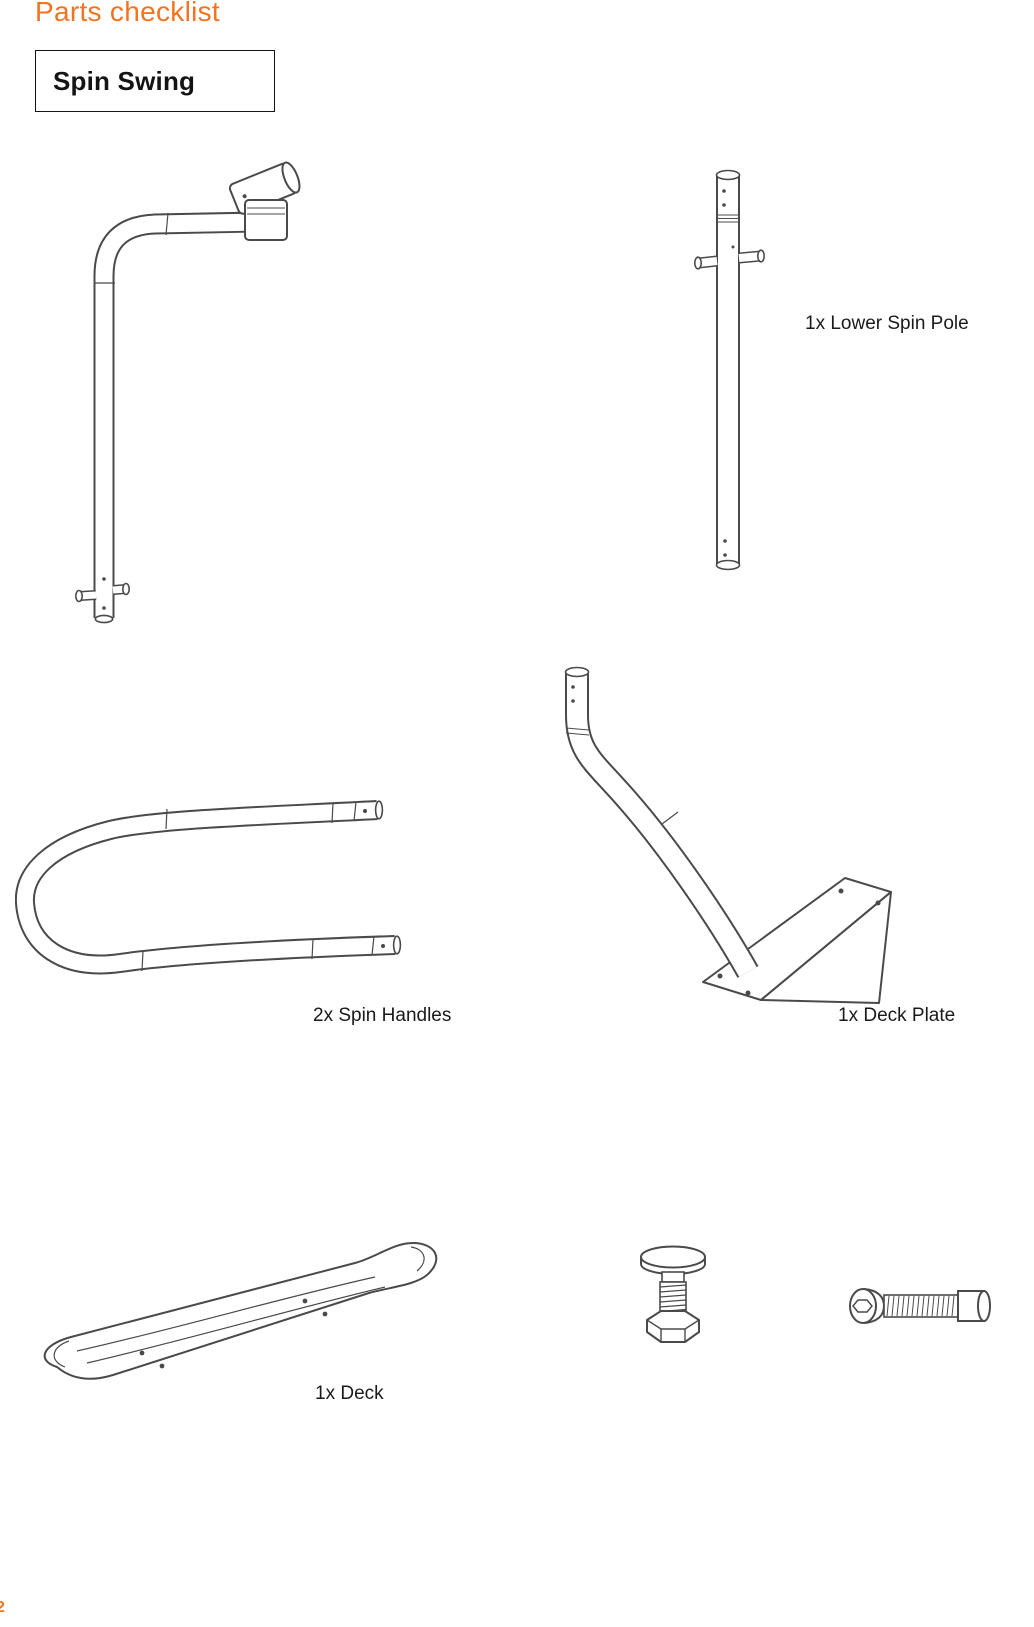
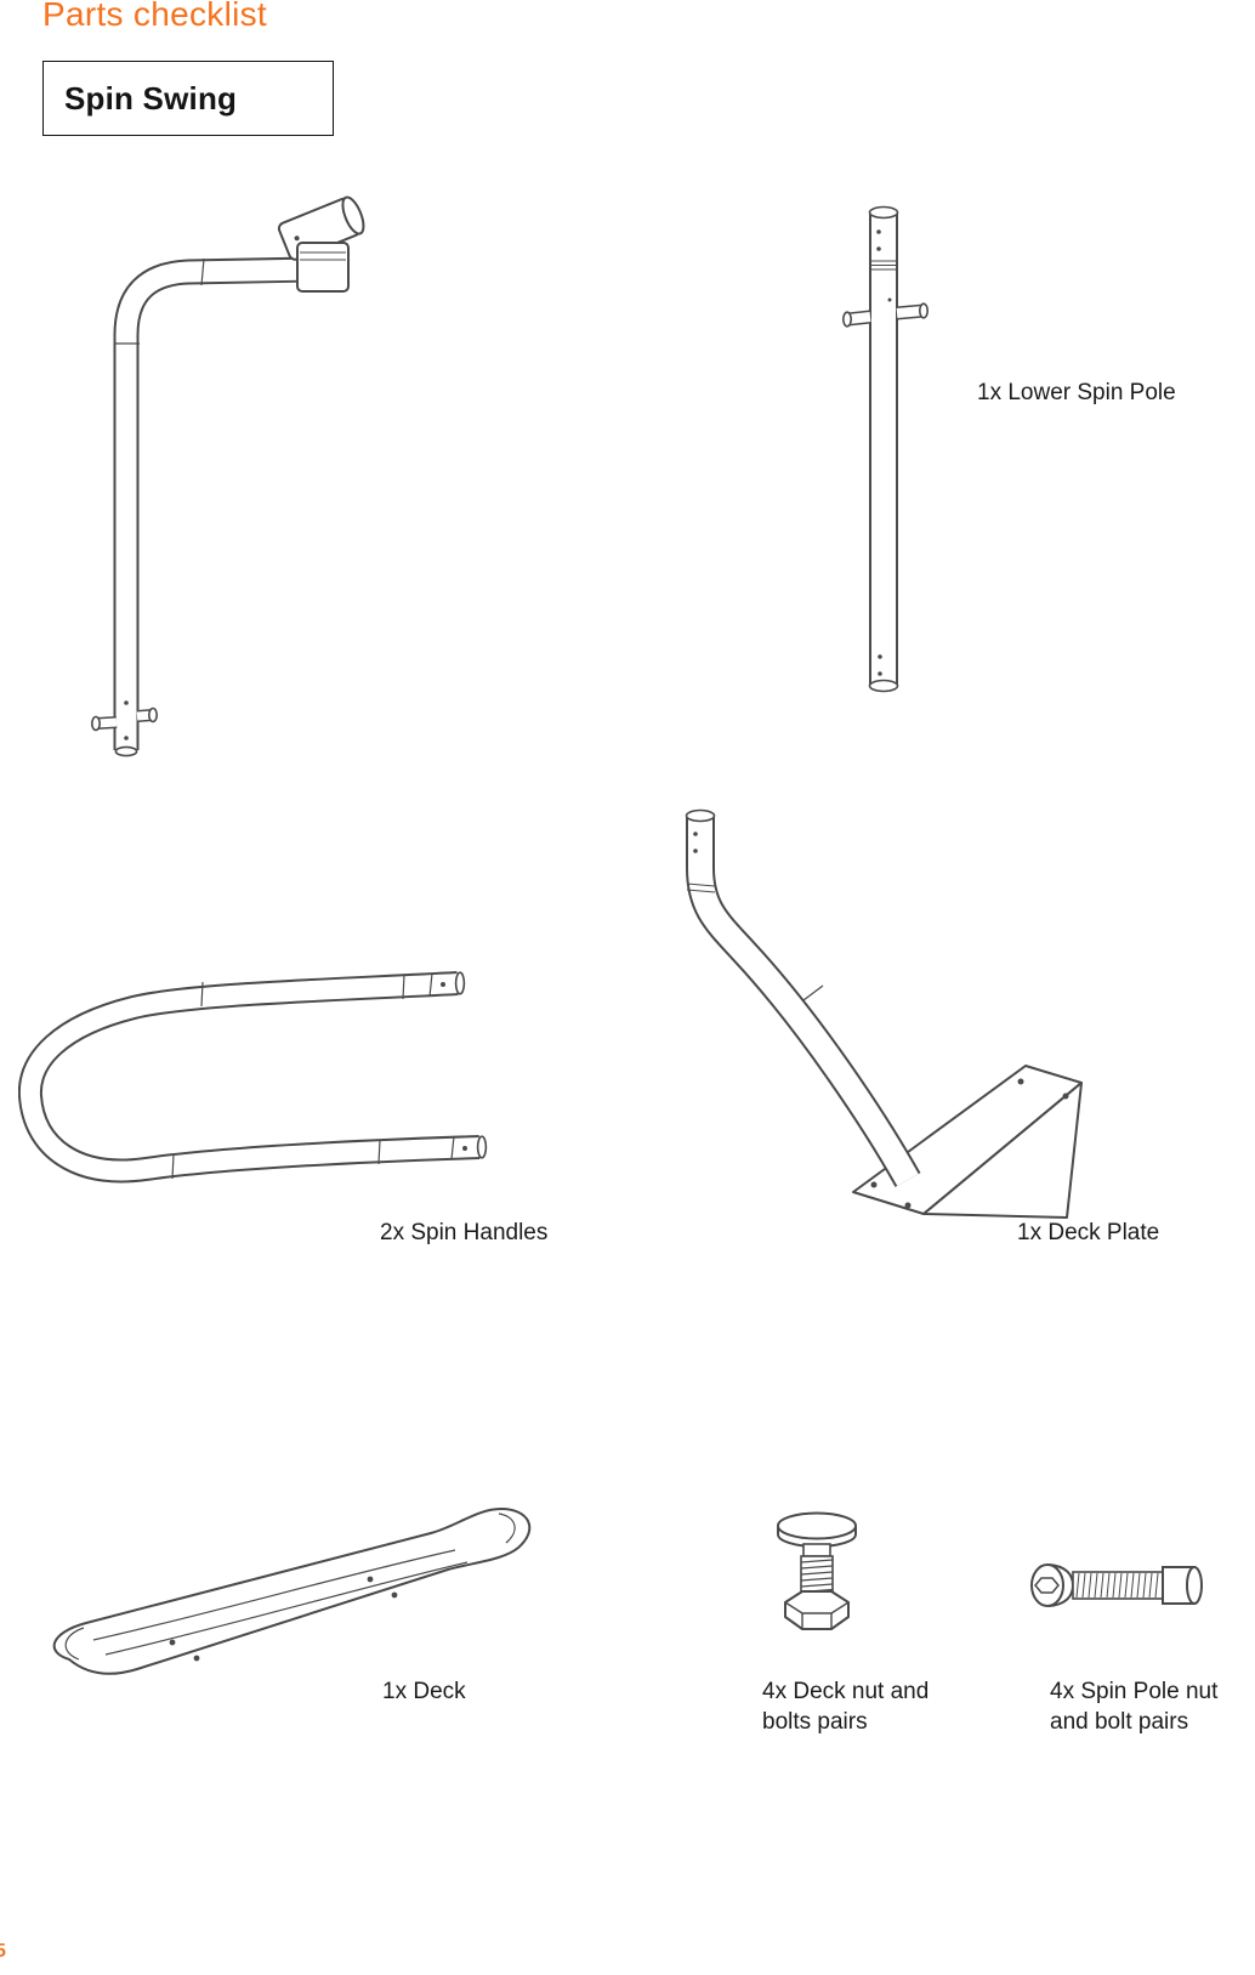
  Parts checklist
  Spin Swing
  1x Lower Spin Pole
  2x Spin Handles
  1x Deck Plate
  1x Deck
+ 4x Deck nut and
+ bolts pairs
+ 4x Spin Pole nut
+ and bolt pairs
- 2
+ 5
